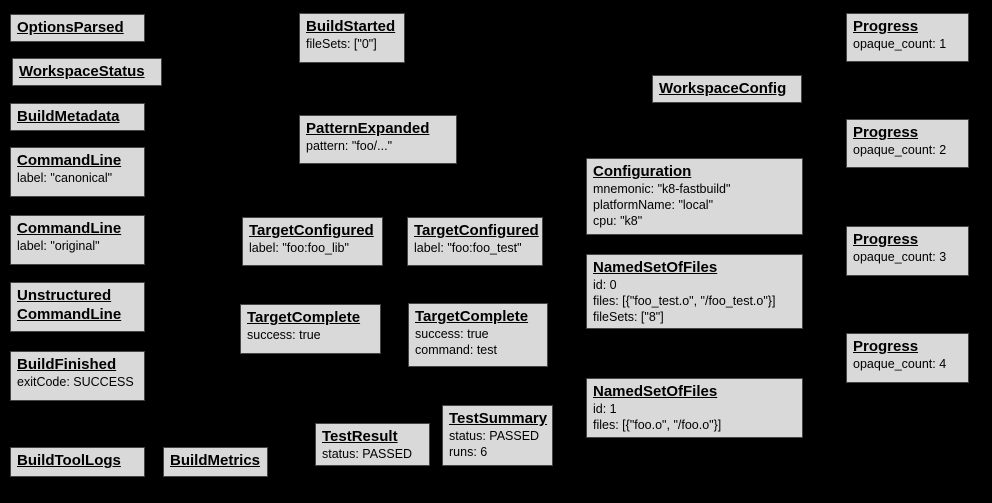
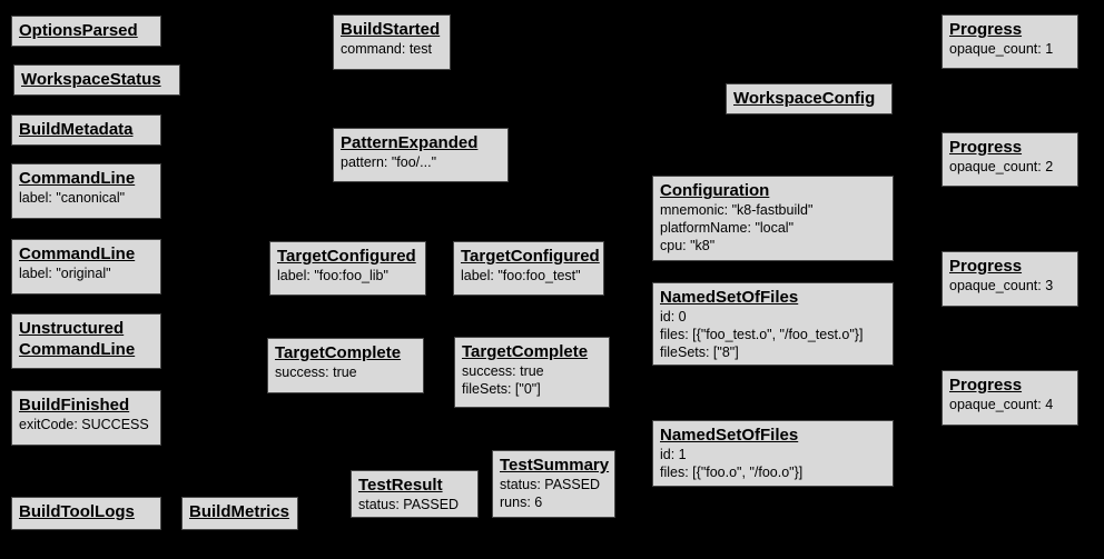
  OptionsParsed
  WorkspaceStatus
  BuildMetadata
  CommandLine
  label: "canonical"
  CommandLine
  label: "original"
  Unstructured
  CommandLine
  BuildFinished
  exitCode: SUCCESS
  BuildToolLogs
  BuildMetrics
  BuildStarted
- fileSets: ["0"]
+ command: test
  PatternExpanded
  pattern: "foo/..."
  TargetConfigured
  label: "foo:foo_lib"
  TargetConfigured
  label: "foo:foo_test"
  TargetComplete
  success: true
  TargetComplete
  success: true
- command: test
+ fileSets: ["0"]
  TestResult
  status: PASSED
  TestSummary
  status: PASSED
  runs: 6
  WorkspaceConfig
  Configuration
  mnemonic: "k8-fastbuild"
  platformName: "local"
  cpu: "k8"
  NamedSetOfFiles
  id: 0
  files: [{"foo_test.o", "/foo_test.o"}]
  fileSets: ["8"]
  NamedSetOfFiles
  id: 1
  files: [{"foo.o", "/foo.o"}]
  Progress
  opaque_count: 1
  Progress
  opaque_count: 2
  Progress
  opaque_count: 3
  Progress
  opaque_count: 4
